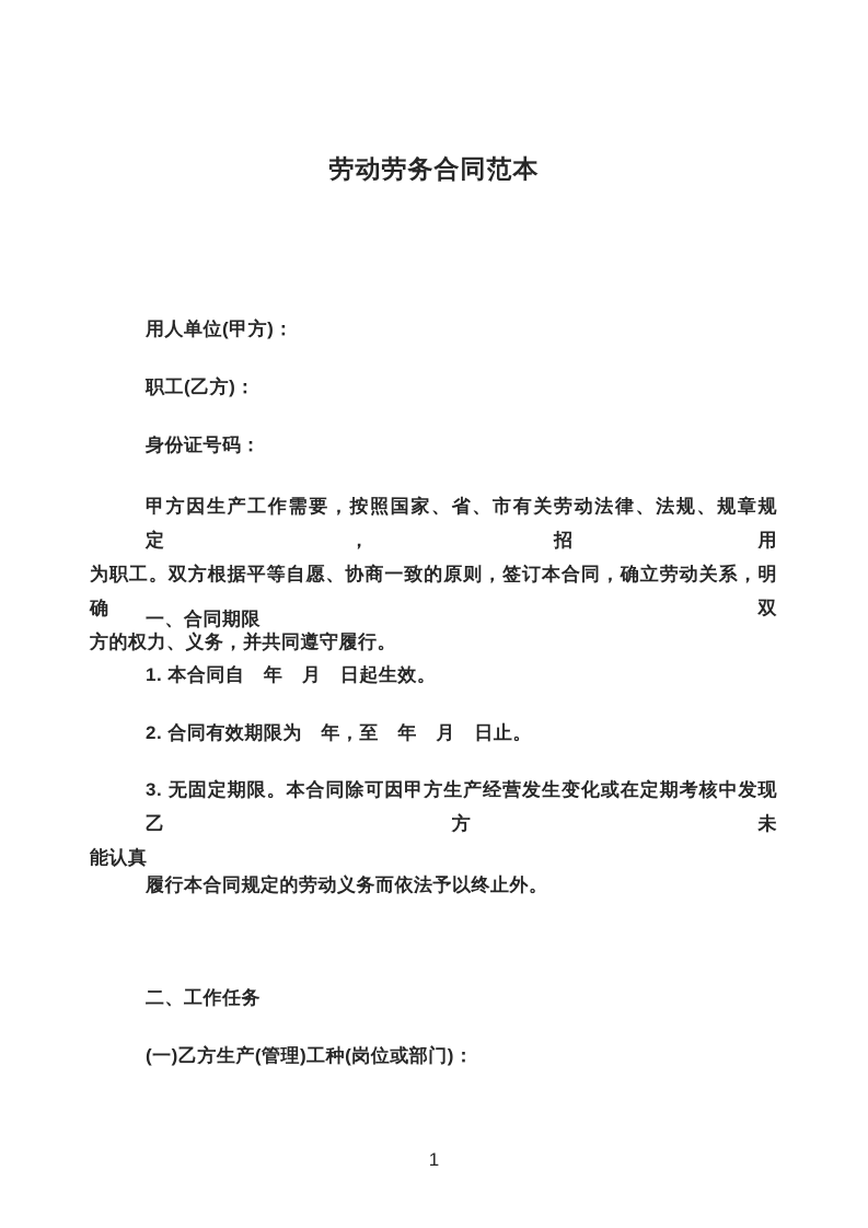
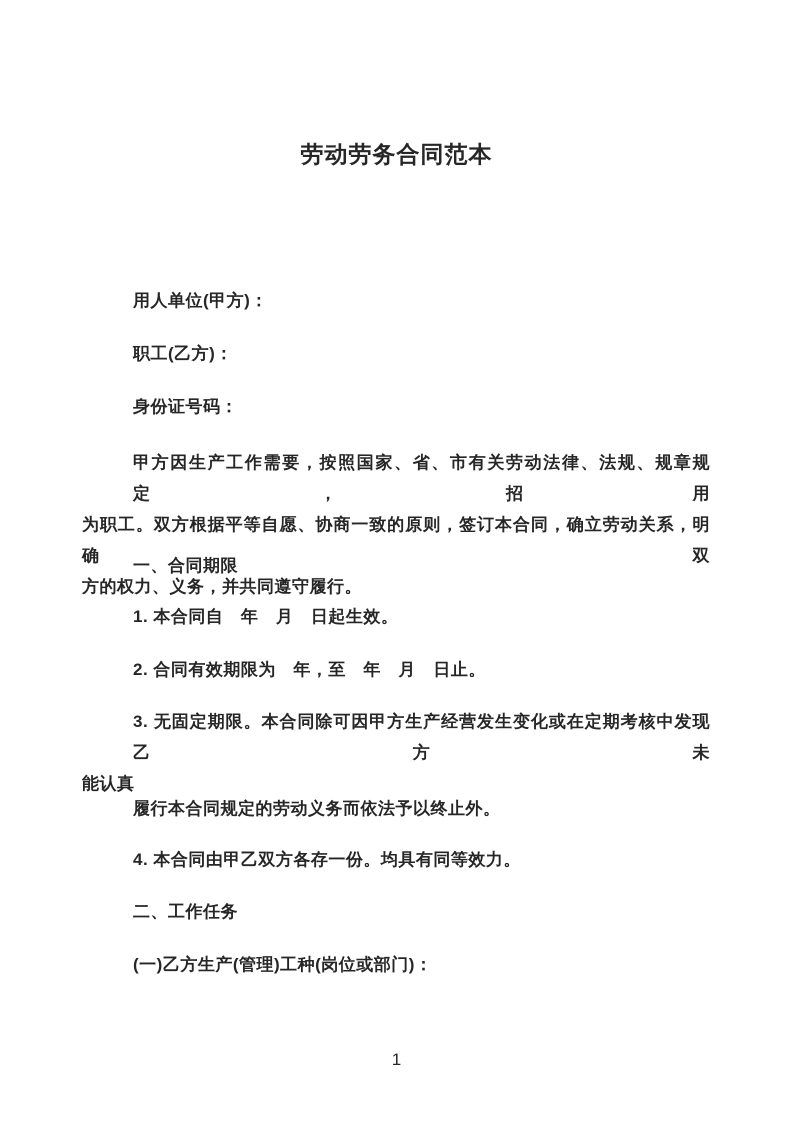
  劳动劳务合同范本
  用人单位(甲方)：
  职工(乙方)：
  身份证号码：
  甲方因生产工作需要，按照国家、省、市有关劳动法律、法规、规章规定，招用
  为职工。双方根据平等自愿、协商一致的原则，签订本合同，确立劳动关系，明确双
  方的权力、义务，并共同遵守履行。
  一、合同期限
  1. 本合同自 年 月 日起生效。
  2. 合同有效期限为 年，至 年 月 日止。
  3. 无固定期限。本合同除可因甲方生产经营发生变化或在定期考核中发现乙方未
  能认真
  履行本合同规定的劳动义务而依法予以终止外。
+ 4. 本合同由甲乙双方各存一份。均具有同等效力。
  二、工作任务
  (一)乙方生产(管理)工种(岗位或部门)：
  1
